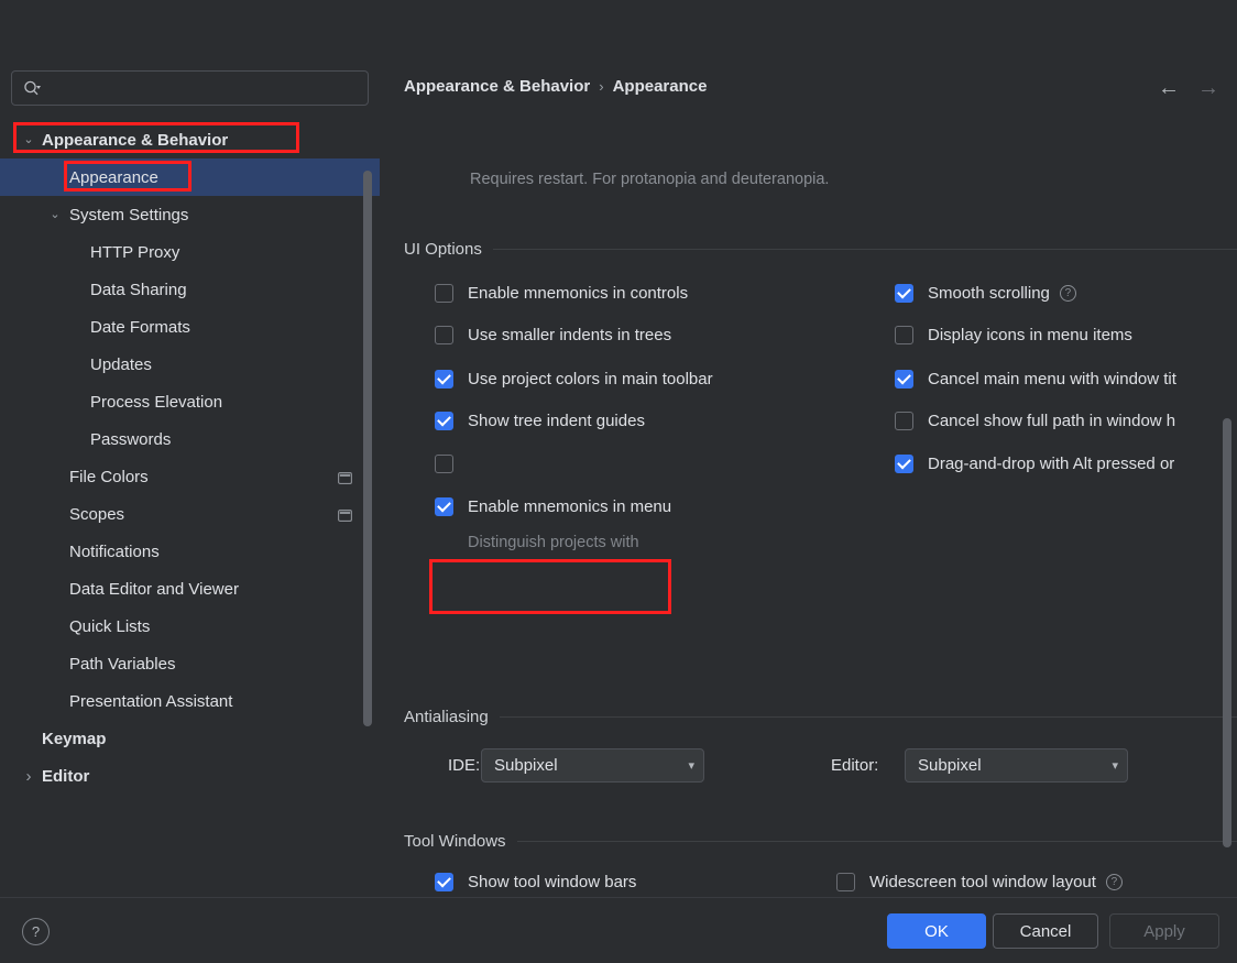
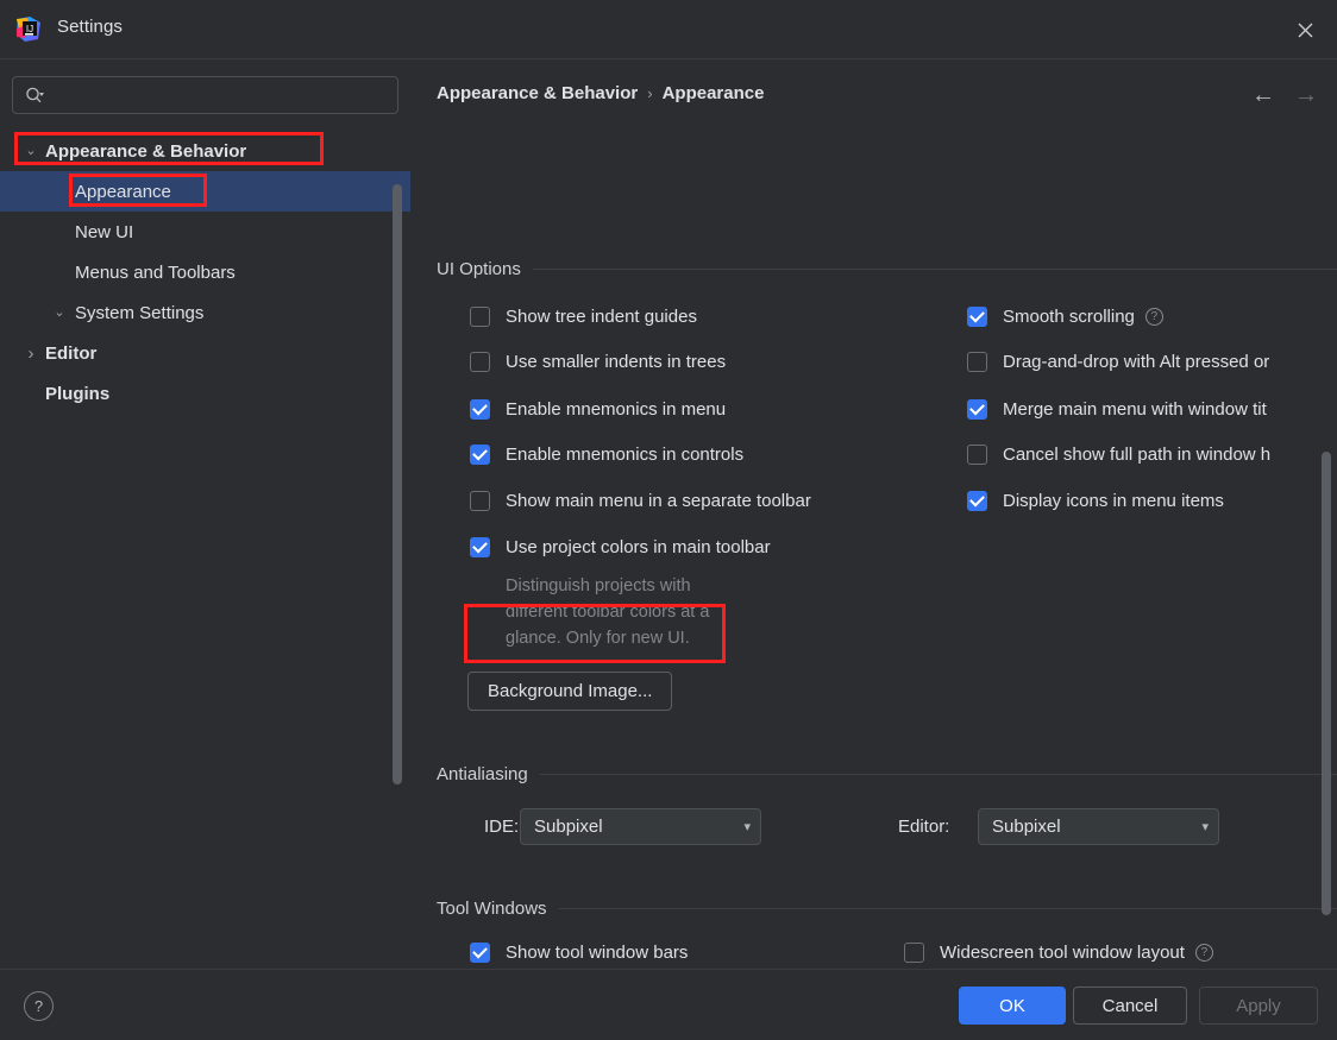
+ IJ
+ Settings
  ⌄
  Appearance & Behavior
  Appearance
+ New UI
+ Menus and Toolbars
  ⌄
  System Settings
- HTTP Proxy
- Data Sharing
- Date Formats
- Updates
- Process Elevation
- Passwords
- File Colors
- Scopes
- Notifications
- Data Editor and Viewer
- Quick Lists
- Path Variables
- Presentation Assistant
- Keymap
  ›
  Editor
+ Plugins
  Appearance & Behavior
  ›
  Appearance
  ←
  →
- Requires restart. For protanopia and deuteranopia.
  UI Options
- Enable mnemonics in controls
+ Show tree indent guides
  Use smaller indents in trees
- Use project colors in main toolbar
+ Enable mnemonics in menu
- Show tree indent guides
+ Enable mnemonics in controls
+ Show main menu in a separate toolbar
- Enable mnemonics in menu
+ Use project colors in main toolbar
  Smooth scrolling
  ?
- Display icons in menu items
+ Drag-and-drop with Alt pressed or
- Cancel main menu with window tit
+ Merge main menu with window tit
  Cancel show full path in window h
- Drag-and-drop with Alt pressed or
+ Display icons in menu items
  Distinguish projects with
+ different toolbar colors at a
+ glance. Only for new UI.
+ Background Image...
  Antialiasing
  IDE:
  Subpixel
  ▾
  Editor:
  Subpixel
  ▾
  Tool Windows
  Show tool window bars
  Widescreen tool window layout
  ?
  ?
  OK
  Cancel
  Apply
